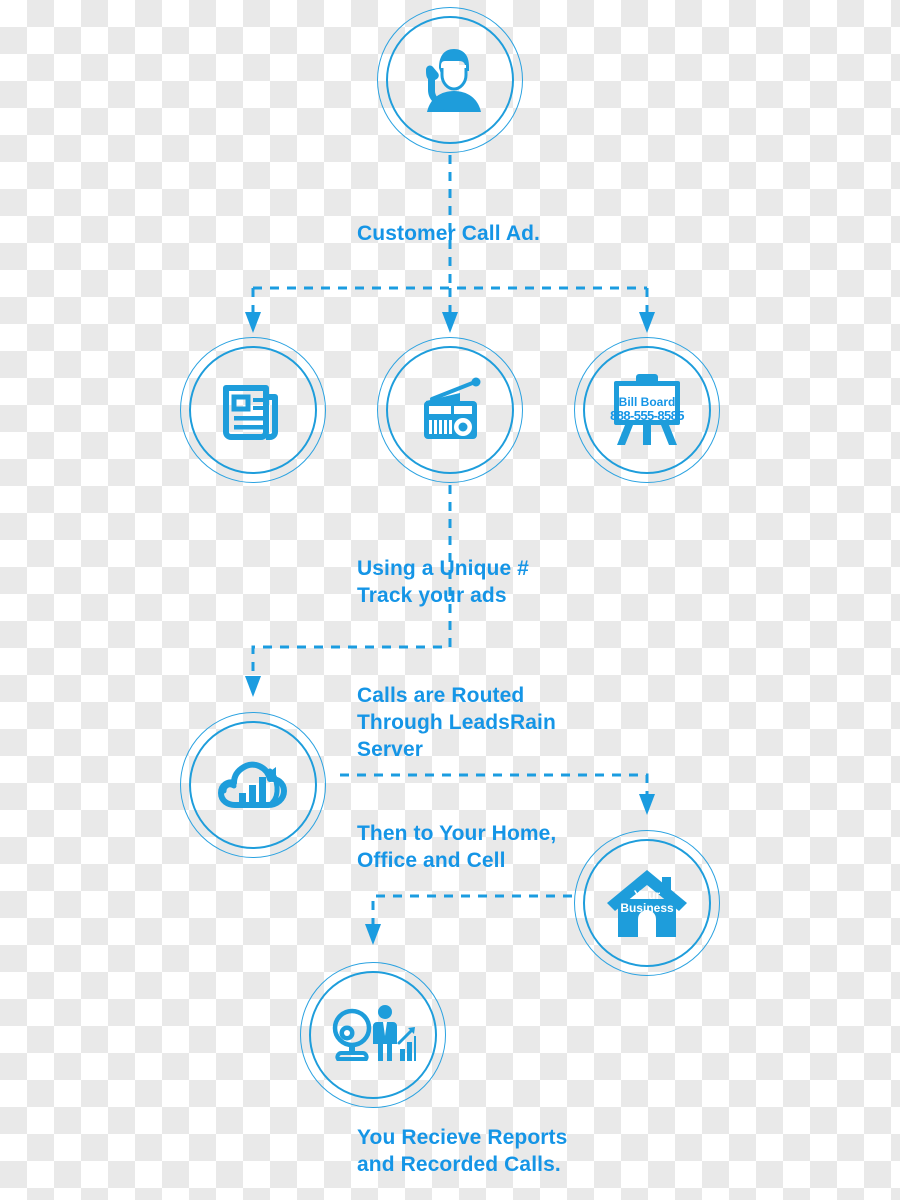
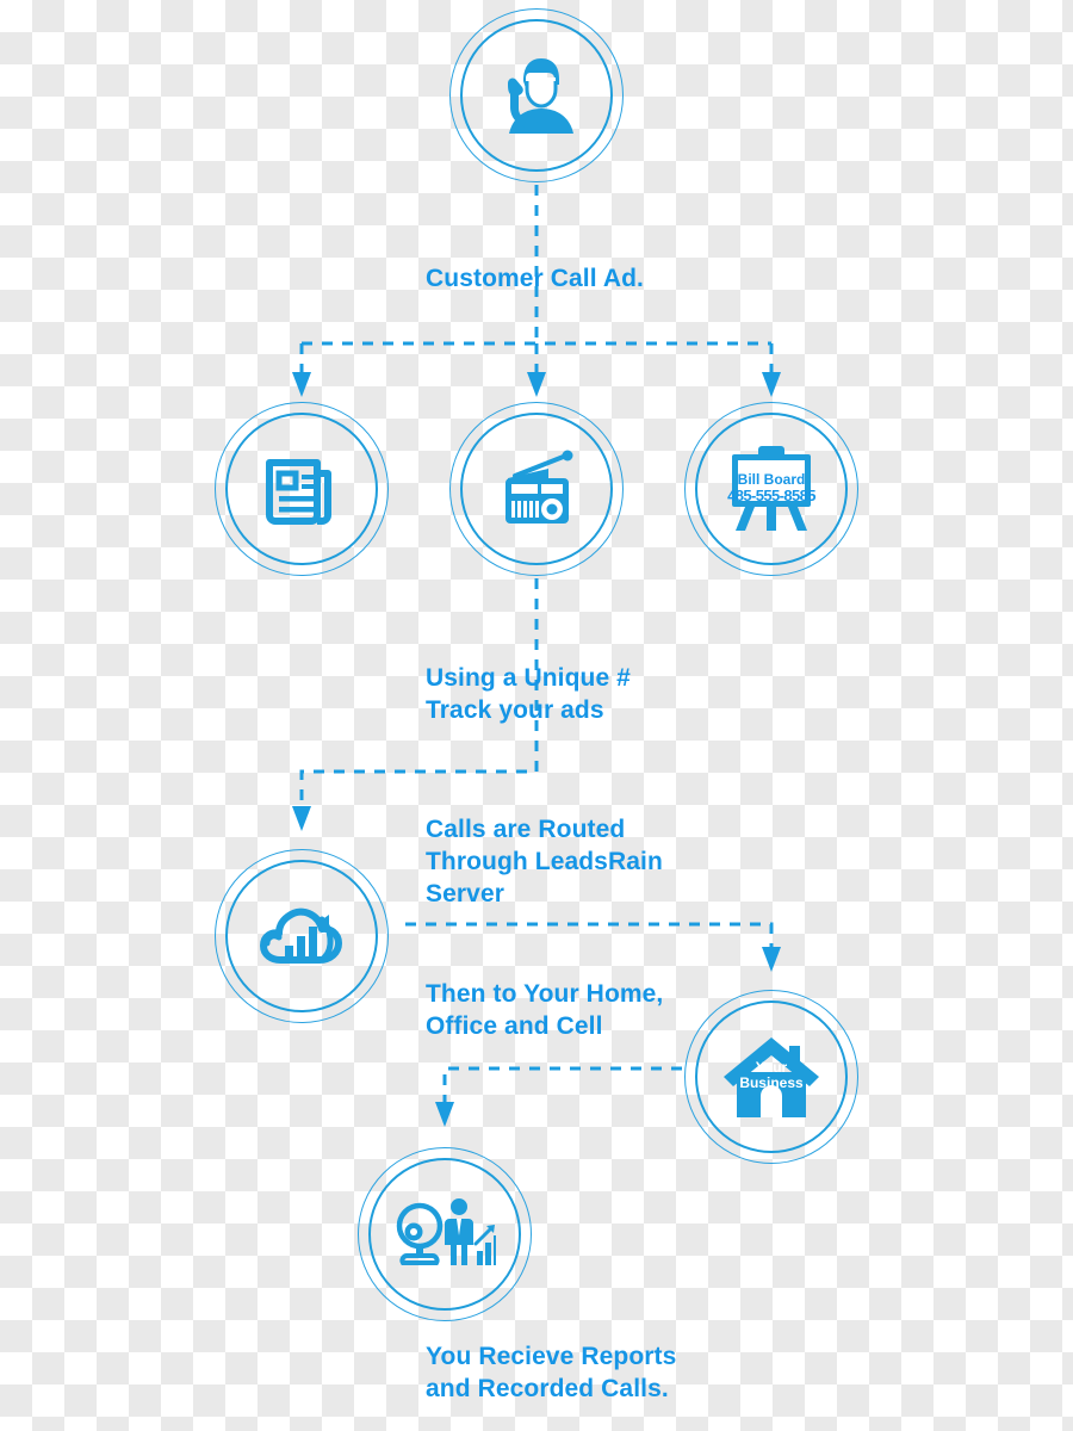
  Customer Call Ad.
  Bill Board
- 888-555-8585
+ 485-555-8585
  Using a Unique #
  Track your ads
  Calls are Routed
  Through LeadsRain
  Server
  Your
  Business
  Then to Your Home,
  Office and Cell
  You Recieve Reports
  and Recorded Calls.
